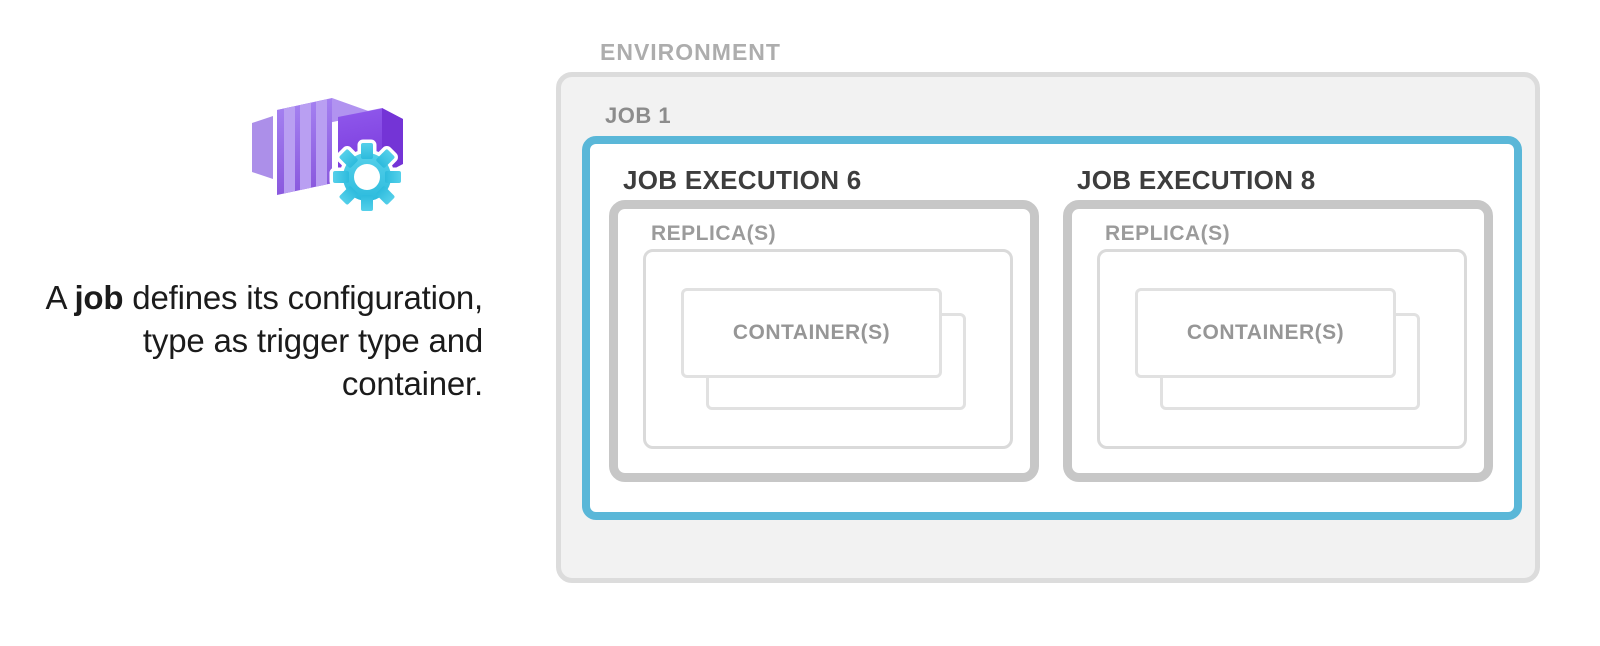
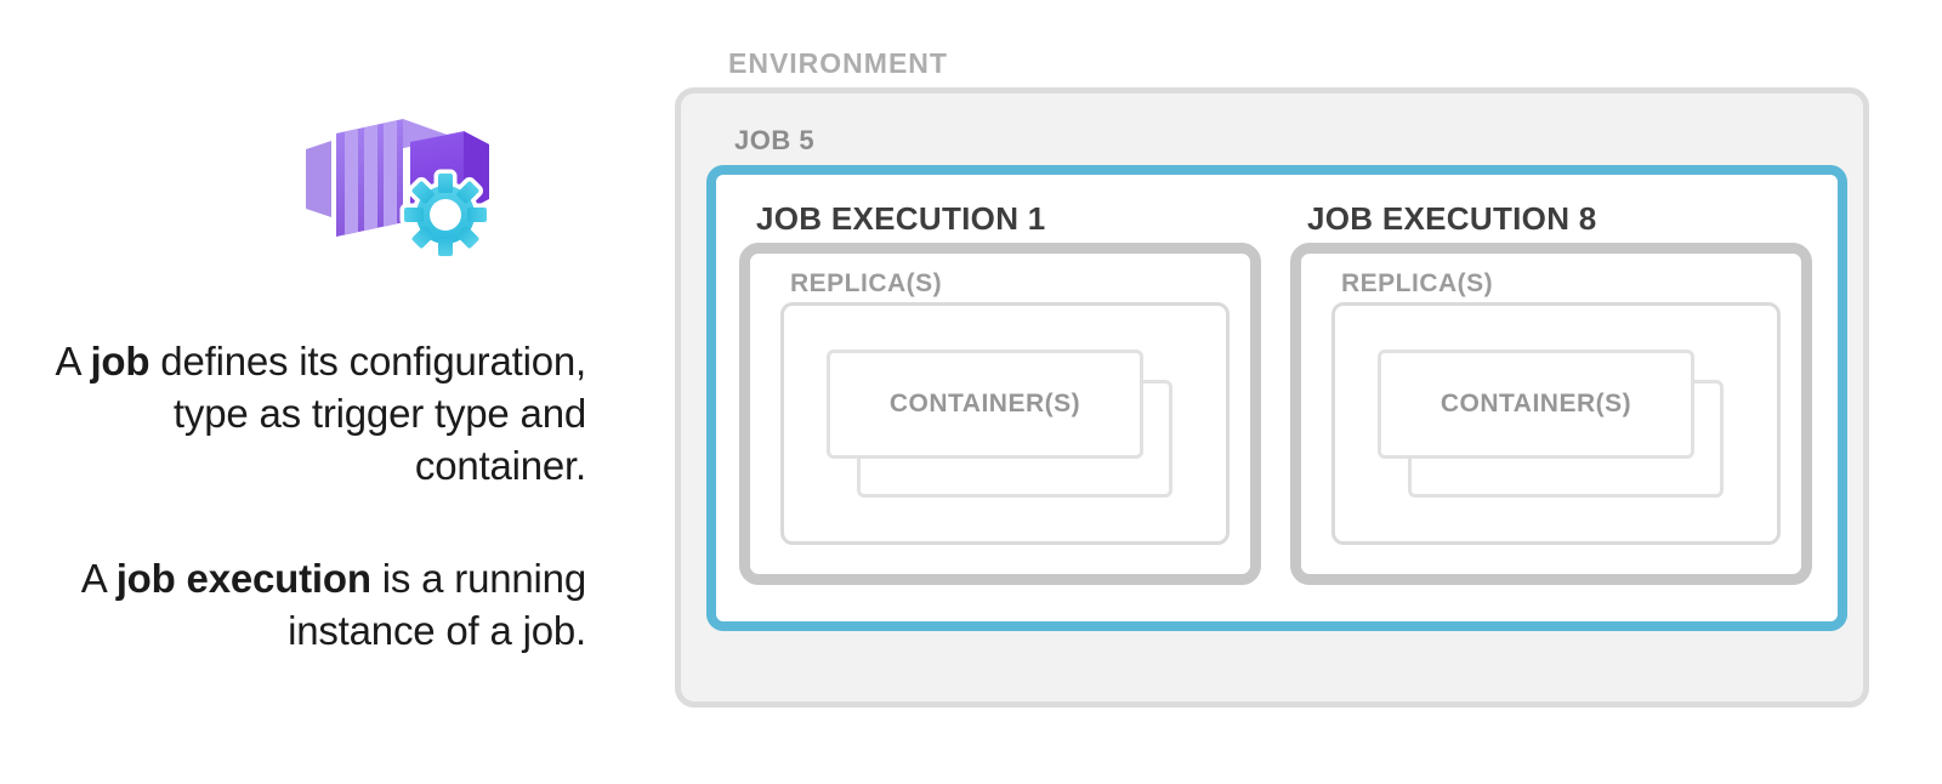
  A job defines its configuration, type as trigger type and container.
+ A job execution is a running instance of a job.
  ENVIRONMENT
- JOB 1
+ JOB 5
- JOB EXECUTION 6
+ JOB EXECUTION 1
  REPLICA(S)
  CONTAINER(S)
  JOB EXECUTION 8
  REPLICA(S)
  CONTAINER(S)
